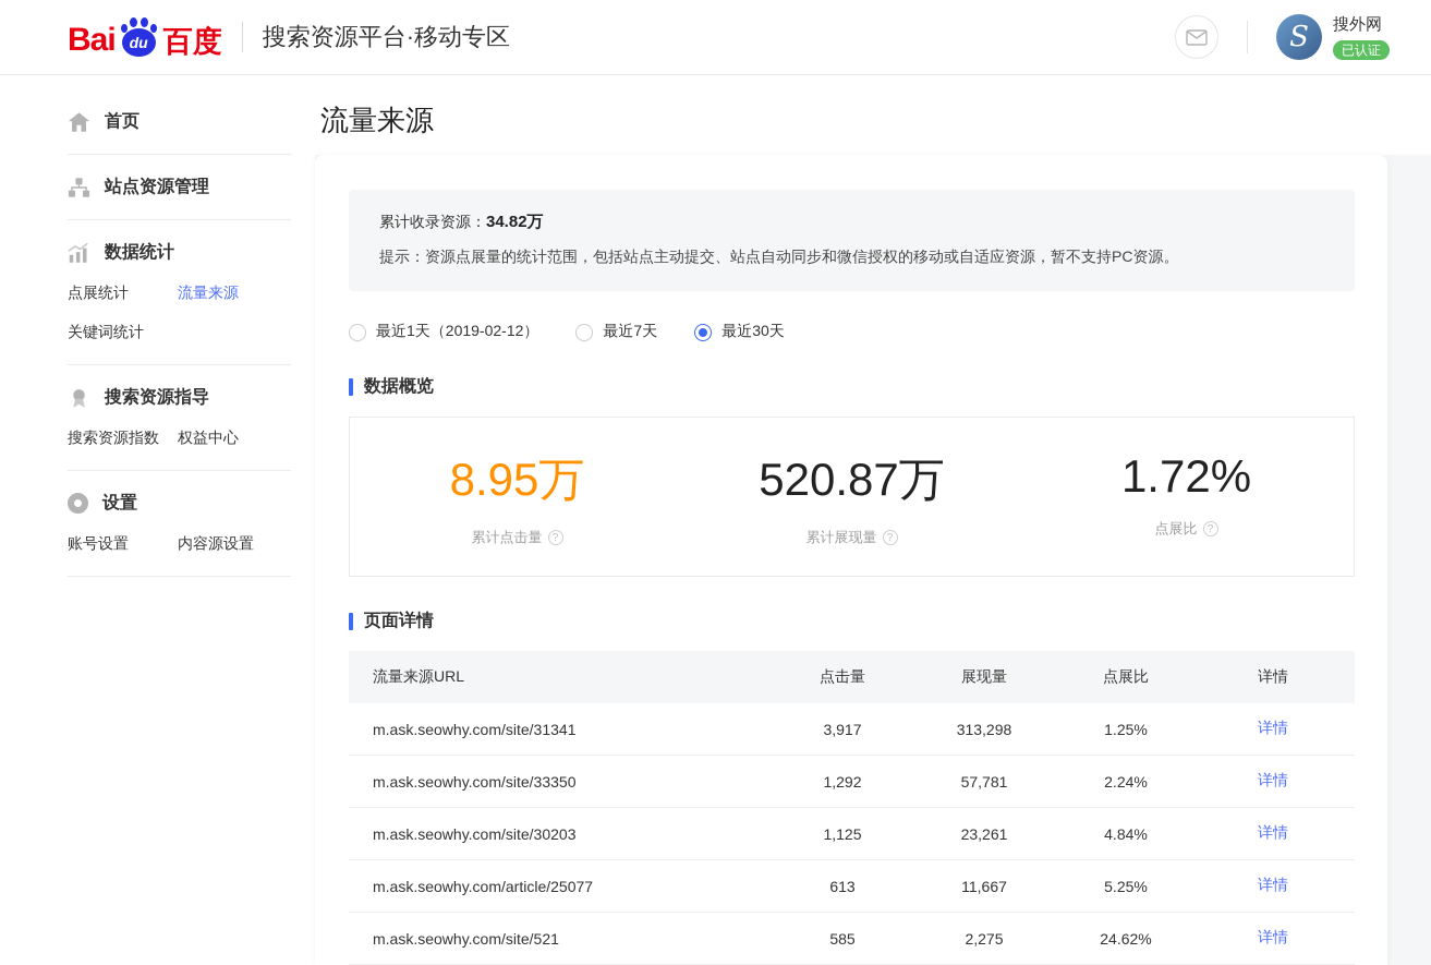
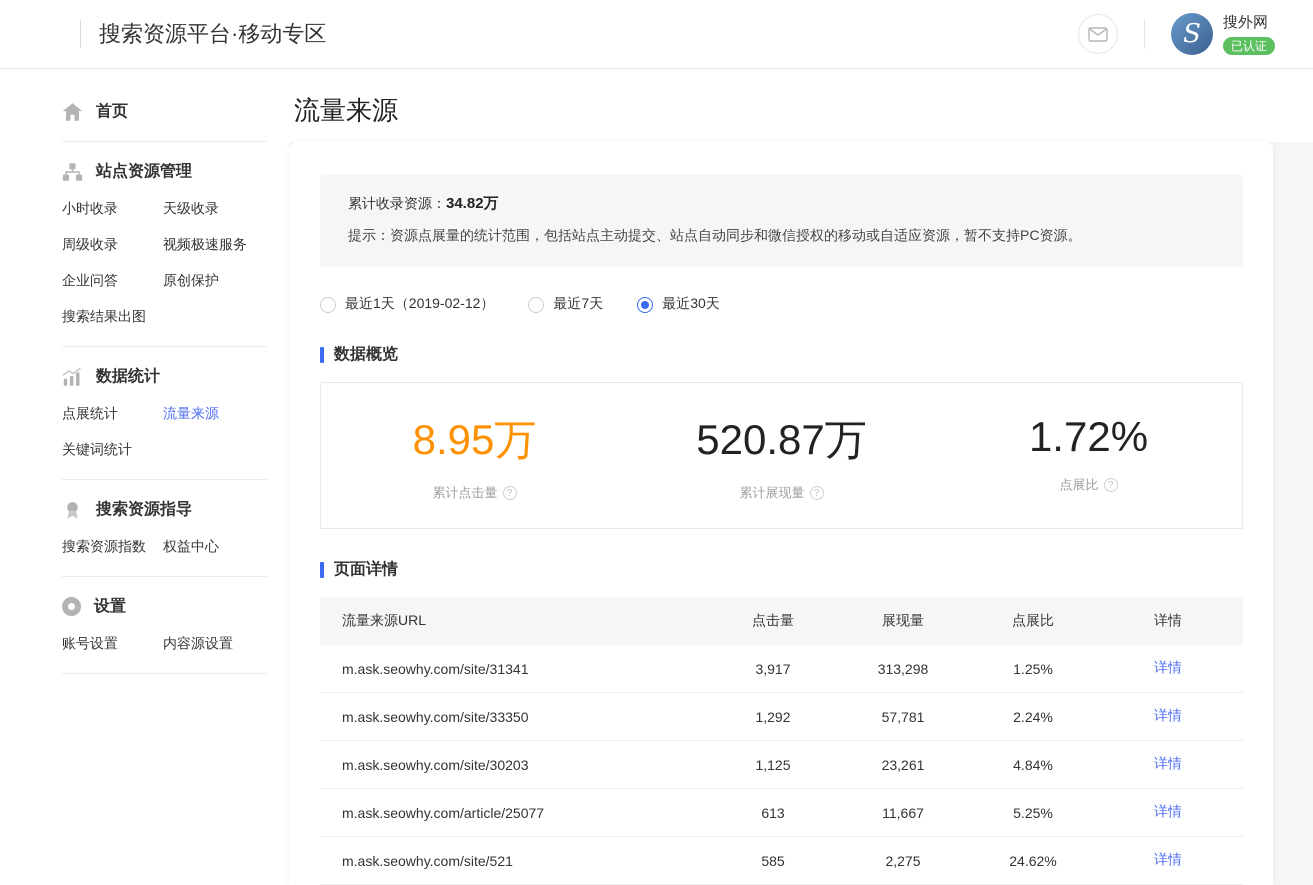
- Bai
- du
- 百度
  搜索资源平台·移动专区
  S
  搜外网
  已认证
  首页
  站点资源管理
+ 小时收录
+ 天级收录
+ 周级收录
+ 视频极速服务
+ 企业问答
+ 原创保护
+ 搜索结果出图
  数据统计
  点展统计
  流量来源
  关键词统计
  搜索资源指导
  搜索资源指数
  权益中心
  设置
  账号设置
  内容源设置
  流量来源
  累计收录资源：
  34.82万
  提示：资源点展量的统计范围，包括站点主动提交、站点自动同步和微信授权的移动或自适应资源，暂不支持PC资源。
  最近1天（2019-02-12）
  最近7天
  最近30天
  数据概览
  8.95万
  累计点击量
  ?
  520.87万
  累计展现量
  ?
  1.72%
  点展比
  ?
  页面详情
  流量来源URL
  点击量
  展现量
  点展比
  详情
  m.ask.seowhy.com/site/31341
  3,917
  313,298
  1.25%
  详情
  m.ask.seowhy.com/site/33350
  1,292
  57,781
  2.24%
  详情
  m.ask.seowhy.com/site/30203
  1,125
  23,261
  4.84%
  详情
  m.ask.seowhy.com/article/25077
  613
  11,667
  5.25%
  详情
  m.ask.seowhy.com/site/521
  585
  2,275
  24.62%
  详情
